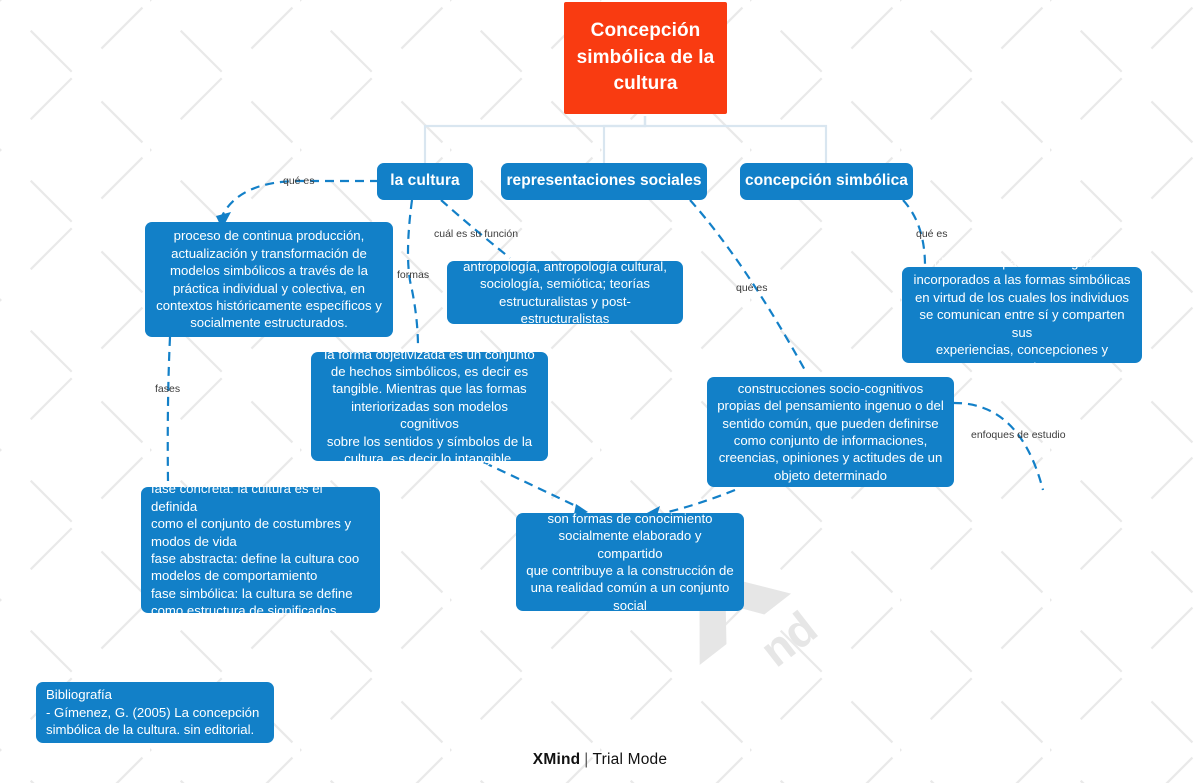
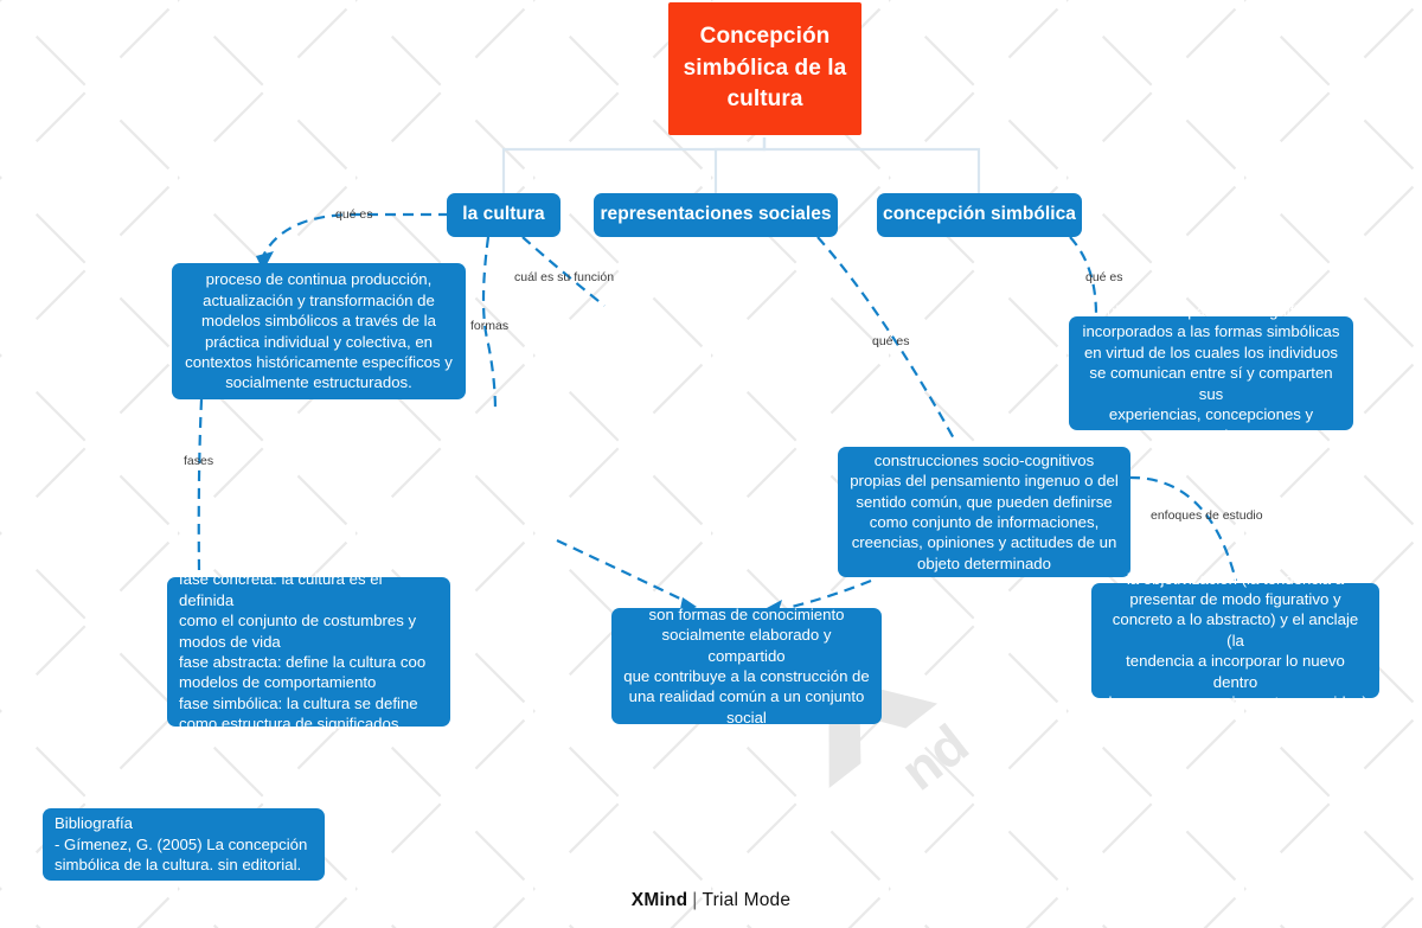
  Concepción
  simbólica de la
  cultura
  la cultura
  representaciones sociales
  concepción simbólica
  proceso de continua producción,
  actualización y transformación de
  modelos simbólicos a través de la
  práctica individual y colectiva, en
  contextos históricamente específicos y
  socialmente estructurados.
- antropología, antropología cultural,
- sociología, semiótica; teorías
- estructuralistas y post-estructuralistas
- la forma objetivizada es un conjunto
- de hechos simbólicos, es decir es
- tangible. Mientras que las formas
- interiorizadas son modelos cognitivos
- sobre los sentidos y símbolos de la
- cultura, es decir lo intangible.
  fase concreta: la cultura es el definida
  como el conjunto de costumbres y
  modos de vida
  fase abstracta: define la cultura coo
  modelos de comportamiento
  fase simbólica: la cultura se define
  como estructura de significados
  construcciones socio-cognitivos
  propias del pensamiento ingenuo o del
  sentido común, que pueden definirse
  como conjunto de informaciones,
  creencias, opiniones y actitudes de un
  objeto determinado
  son formas de conocimiento
  socialmente elaborado y compartido
  que contribuye a la construcción de
  una realidad común a un conjunto
  social
  la cultura es el patrón de significados
  incorporados a las formas simbólicas
  en virtud de los cuales los individuos
  se comunican entre sí y comparten sus
  experiencias, concepciones y creencias
+ la objetivización (la tendencia a
+ presentar de modo figurativo y
+ concreto a lo abstracto) y el anclaje (la
+ tendencia a incorporar lo nuevo dentro
+ de esquemas previamente conocidos)
  Bibliografía
  - Gímenez, G. (2005) La concepción
  simbólica de la cultura. sin editorial.
  qué es
  cuál es su función
  formas
  fases
  qué es
  qué es
  enfoques de estudio
  XMind | Trial Mode
